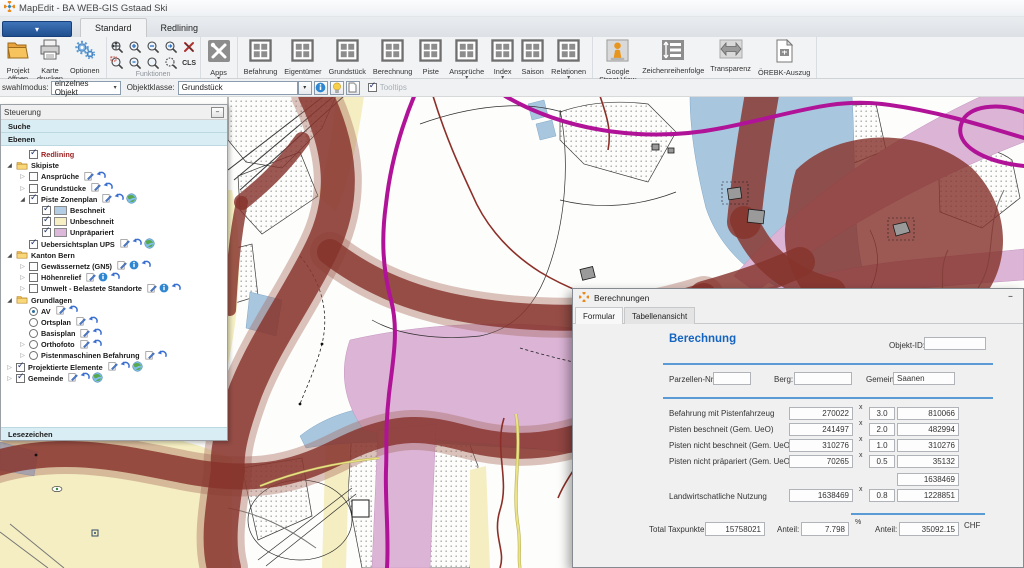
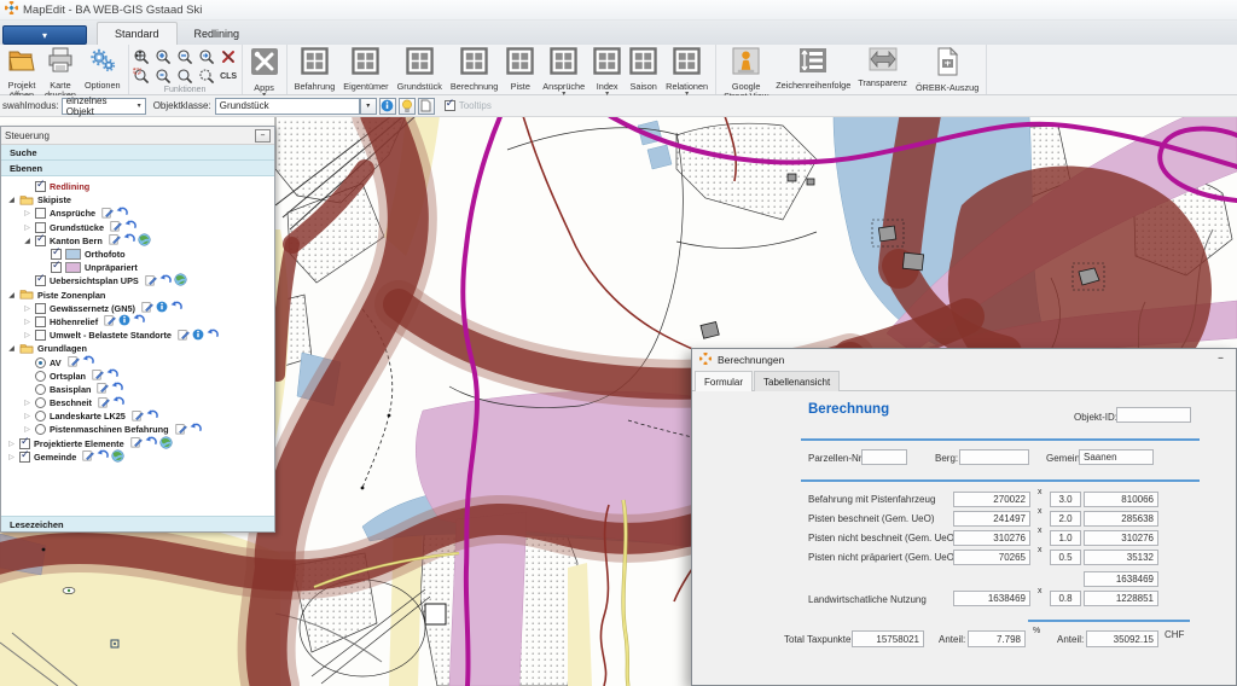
  MapEdit - BA WEB-GIS Gstaad Ski
  ▾
  Standard
  Redlining
  Projekt
  Karte
  Optionen
  Apps
  Befahrung
  Eigentümer
  Grundstück
  Berechnung
  Piste
  Ansprüche
  Index
  Saison
  Relationen
  Google
  Zeichenreihenfolge
  Transparenz
  ÖREBK-Auszug
  swahlmodus:
  einzelnes Objekt
  Objektklasse:
  Grundstück
  Tooltips
  Steuerung
  –
  Suche
  Ebenen
  Redlining
  Skipiste
  Ansprüche
  Grundstücke
- Piste Zonenplan
+ Kanton Bern
- Beschneit
+ Orthofoto
- Unbeschneit
  Unpräpariert
  Uebersichtsplan UPS
- Kanton Bern
+ Piste Zonenplan
  Gewässernetz (GN5)
  Höhenrelief
  Umwelt - Belastete Standorte
  Grundlagen
  AV
  Ortsplan
  Basisplan
- Orthofoto
+ Beschneit
+ Landeskarte LK25
  Pistenmaschinen Befahrung
  Projektierte Elemente
  Gemeinde
  Lesezeichen
  Berechnungen
  –
  Formular
  Tabellenansicht
  Berechnung
  Objekt-ID
  Parzellen-Nr
  Berg:
  Saanen
  Befahrung mit Pistenfahrzeug
  270022
  3.0
  810066
  Pisten beschneit (Gem. UeO)
  241497
  2.0
- 482994
+ 285638
  Pisten nicht beschneit (Gem. UeO
  310276
  1.0
  310276
  Pisten nicht präpariert (Gem. UeO
  70265
  0.5
  35132
  1638469
  Landwirtschatliche Nutzung
  1638469
  0.8
  1228851
  Total Taxpunkte
  15758021
  Anteil:
  7.798
  Anteil:
  35092.15
  CHF
